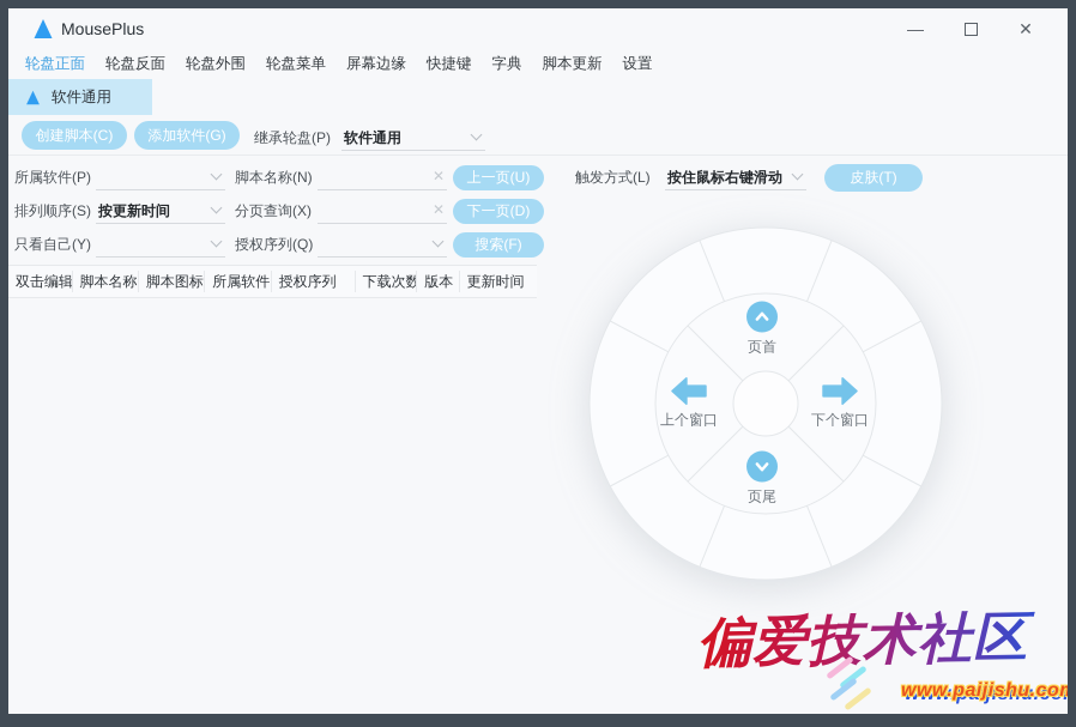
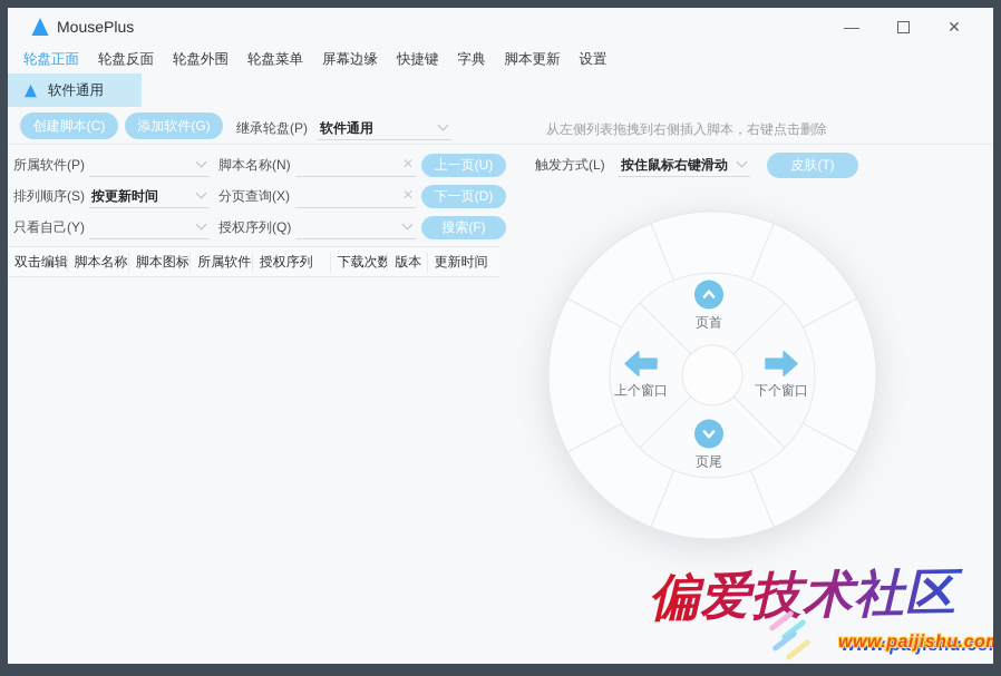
  MousePlus
  —
  ✕
  轮盘正面
  轮盘反面
  轮盘外围
  轮盘菜单
  屏幕边缘
  快捷键
  字典
  脚本更新
  设置
  软件通用
  创建脚本(C)
  添加软件(G)
  继承轮盘(P)
  软件通用
+ 从左侧列表拖拽到右侧插入脚本，右键点击删除
  所属软件(P)
  脚本名称(N)
  ✕
  上一页(U)
  排列顺序(S)
  按更新时间
  分页查询(X)
  ✕
  下一页(D)
  只看自己(Y)
  授权序列(Q)
  搜索(F)
  触发方式(L)
  按住鼠标右键滑动
  皮肤(T)
  双击编辑
  脚本名称
  脚本图标
  所属软件
  授权序列
  下载次数
  版本
  更新时间
  页首
  上个窗口
  下个窗口
  页尾
  偏爱技术社区
  www.paijishu.co
